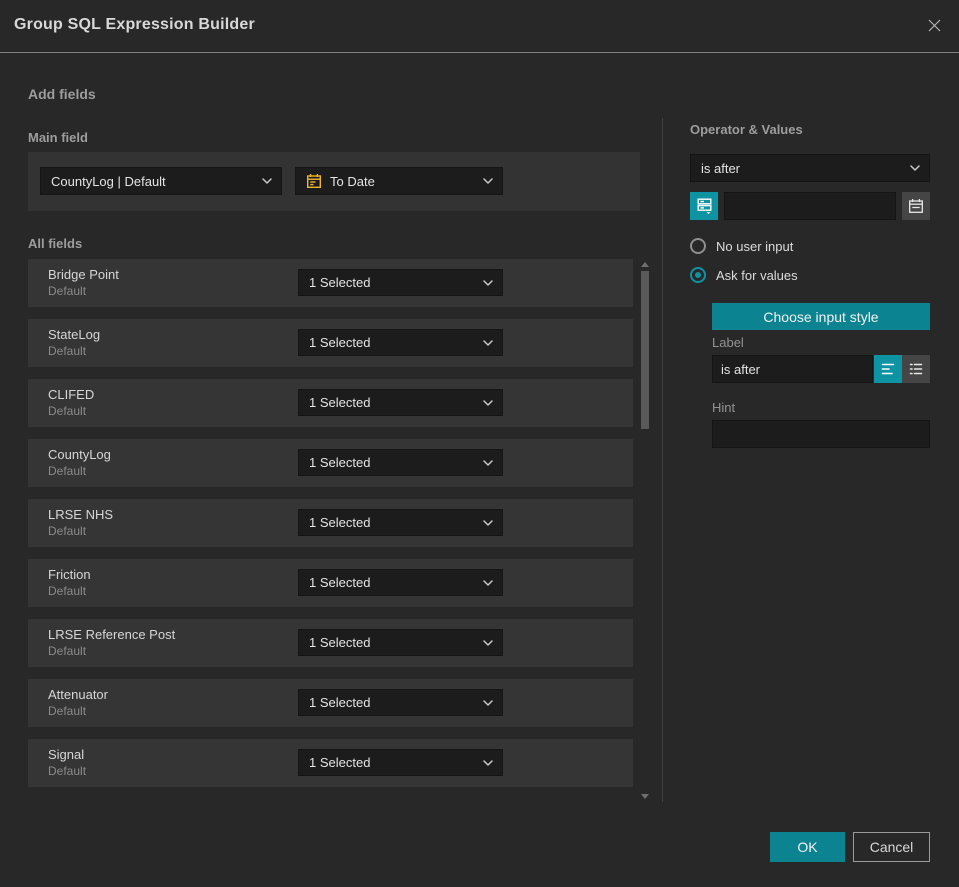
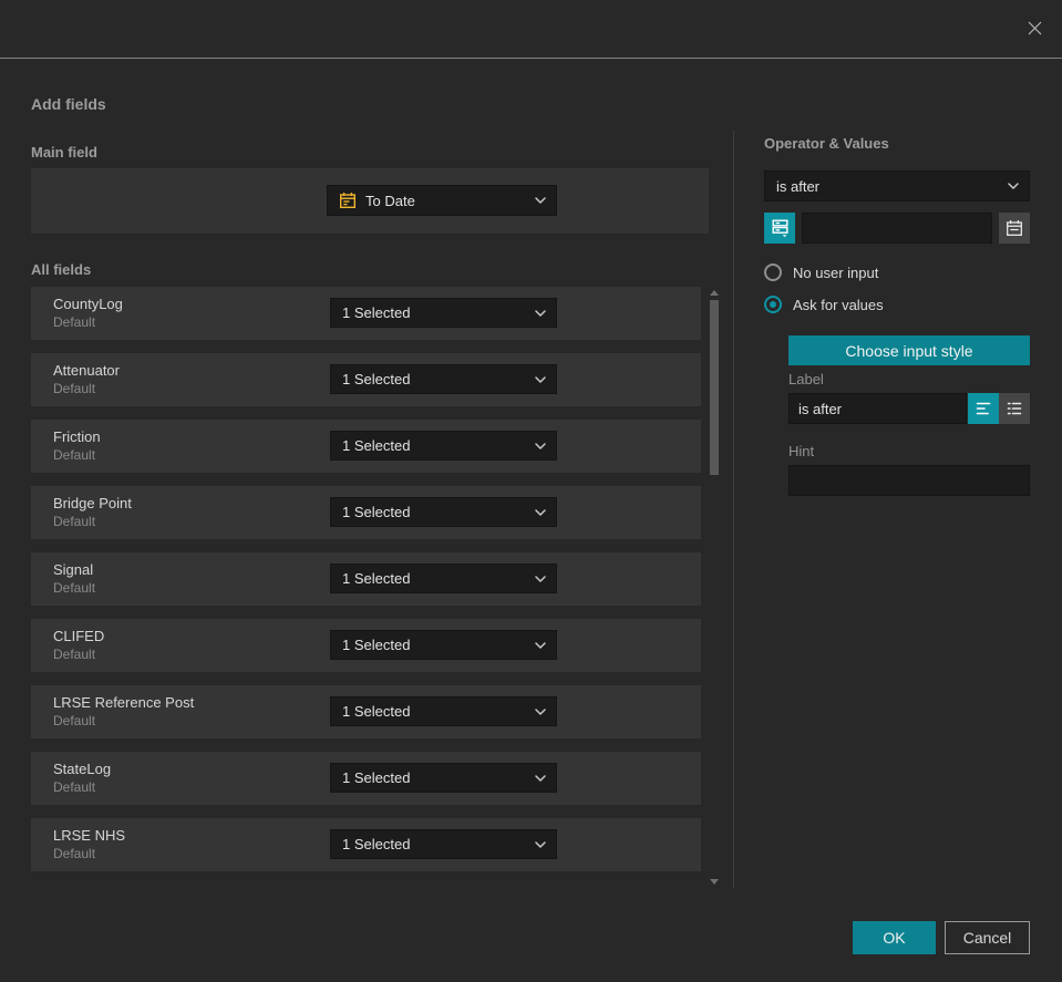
- Group SQL Expression Builder
  Add fields
  Main field
- CountyLog | Default
  To Date
  All fields
- Bridge Point
+ CountyLog
  Default
  1 Selected
- StateLog
+ Attenuator
  Default
  1 Selected
- CLIFED
+ Friction
  Default
  1 Selected
- CountyLog
+ Bridge Point
  Default
  1 Selected
- LRSE NHS
+ Signal
  Default
  1 Selected
- Friction
+ CLIFED
  Default
  1 Selected
  LRSE Reference Post
  Default
  1 Selected
- Attenuator
+ StateLog
  Default
  1 Selected
- Signal
+ LRSE NHS
  Default
  1 Selected
  Operator & Values
  is after
  No user input
  Ask for values
  Choose input style
  Label
  is after
  Hint
  OK
  Cancel
